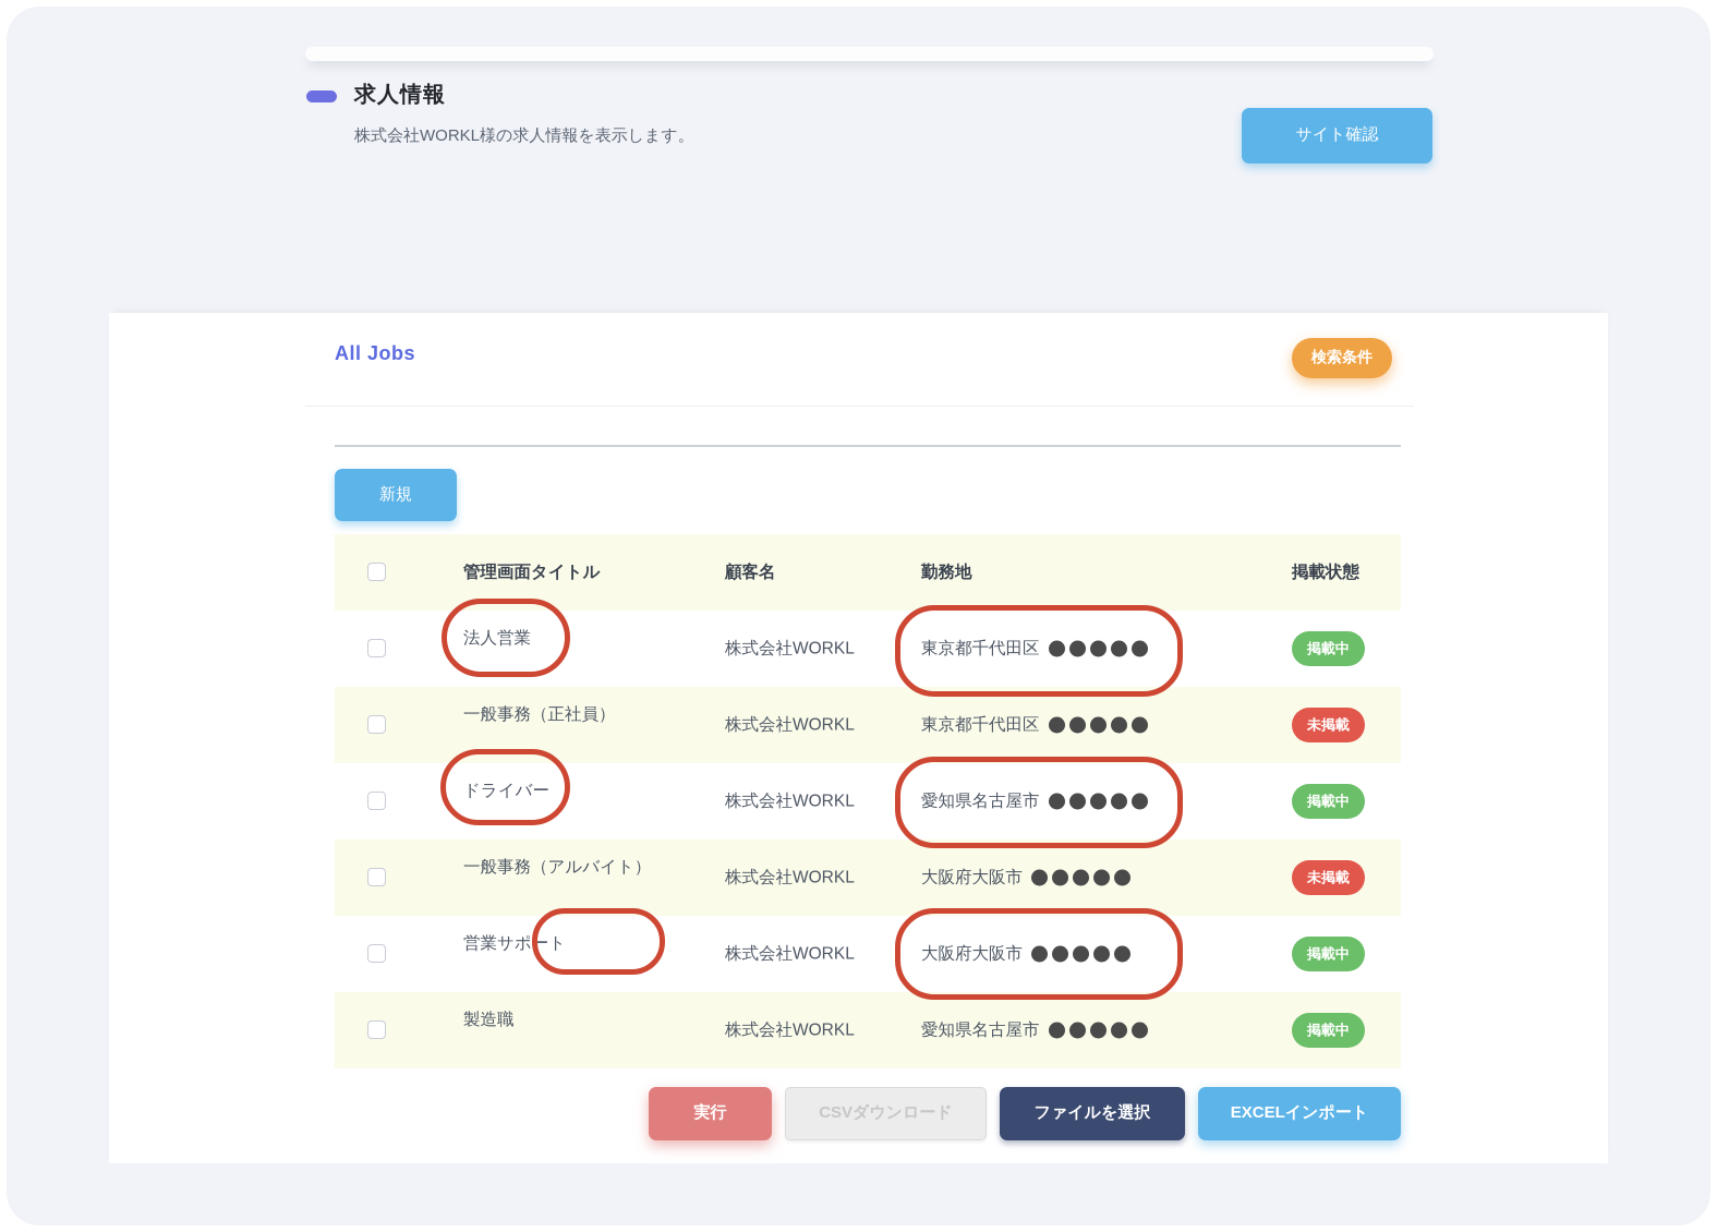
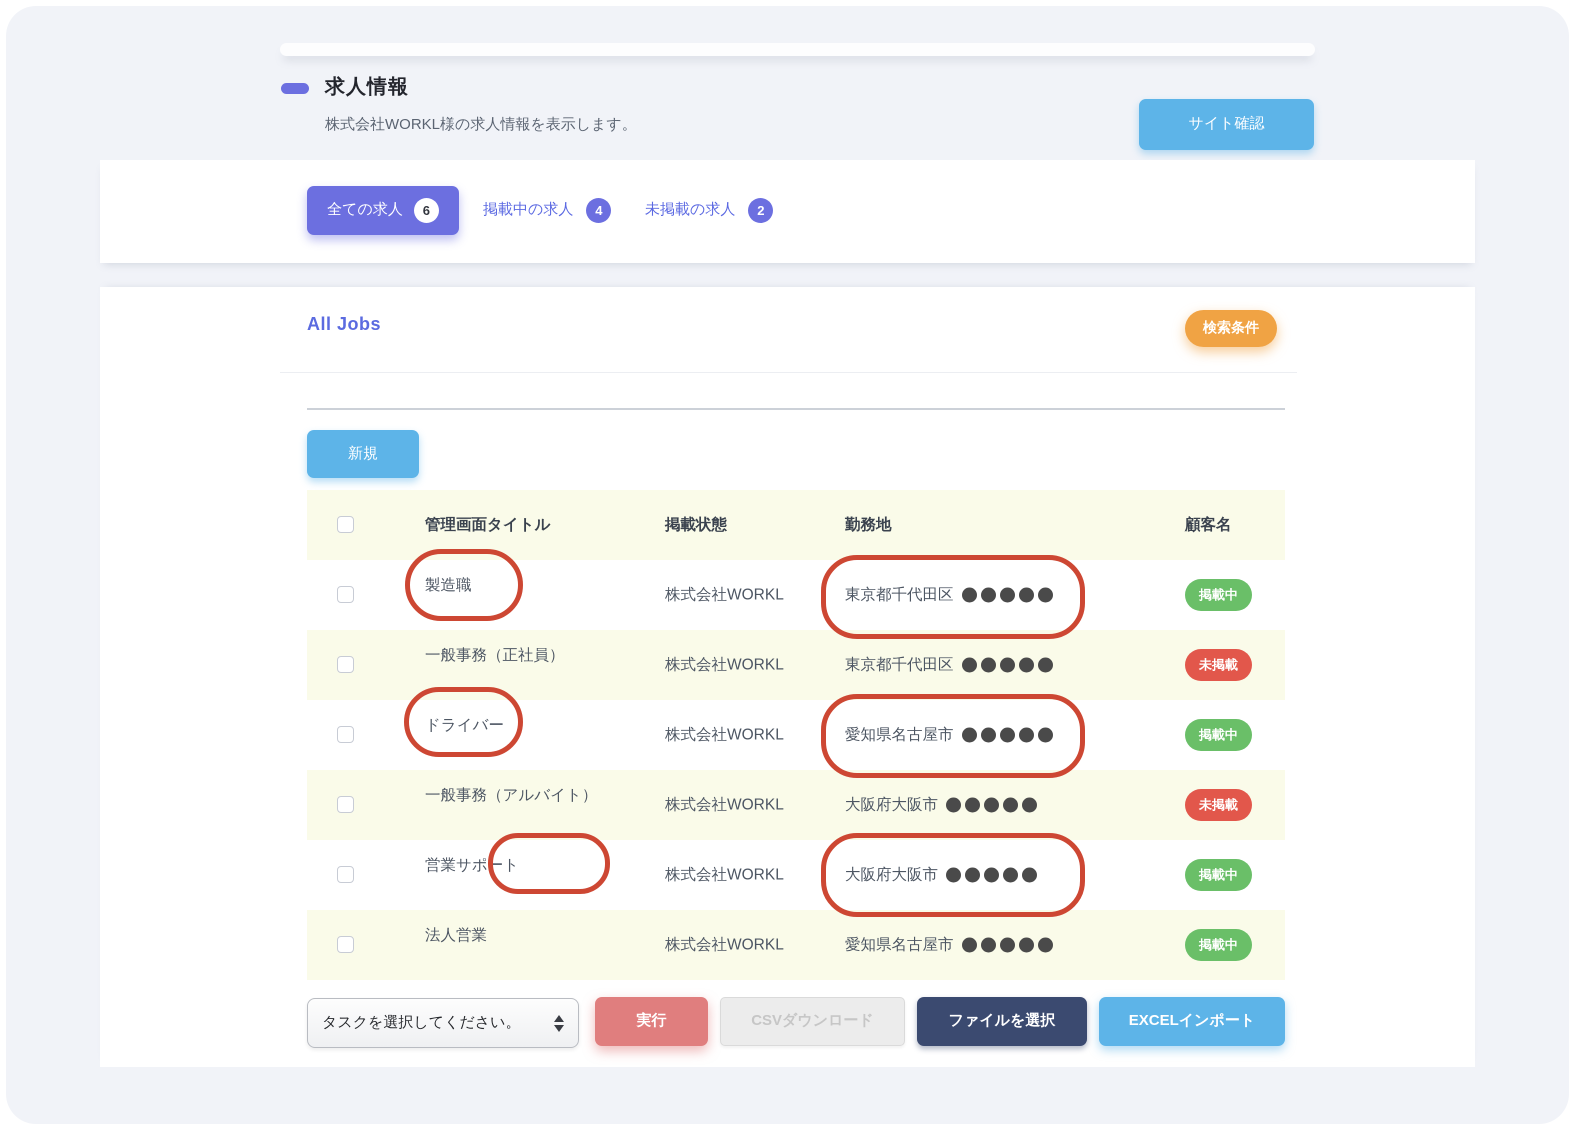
  求人情報
  株式会社WORKL様の求人情報を表示します。
  サイト確認
+ 全ての求人
+ 6
+ 掲載中の求人
+ 4
+ 未掲載の求人
+ 2
  All Jobs
  検索条件
  新規
  管理画面タイトル
- 顧客名
+ 掲載状態
  勤務地
- 掲載状態
+ 顧客名
- 法人営業
+ 製造職
  株式会社WORKL
  東京都千代田区
  掲載中
  一般事務（正社員）
  株式会社WORKL
  東京都千代田区
  未掲載
  ドライバー
  株式会社WORKL
  愛知県名古屋市
  掲載中
  一般事務（アルバイト）
  株式会社WORKL
  大阪府大阪市
  未掲載
  営業サポート
  株式会社WORKL
  大阪府大阪市
  掲載中
- 製造職
+ 法人営業
  株式会社WORKL
  愛知県名古屋市
  掲載中
+ タスクを選択してください。
  実行
  CSVダウンロード
  ファイルを選択
  EXCELインポート
